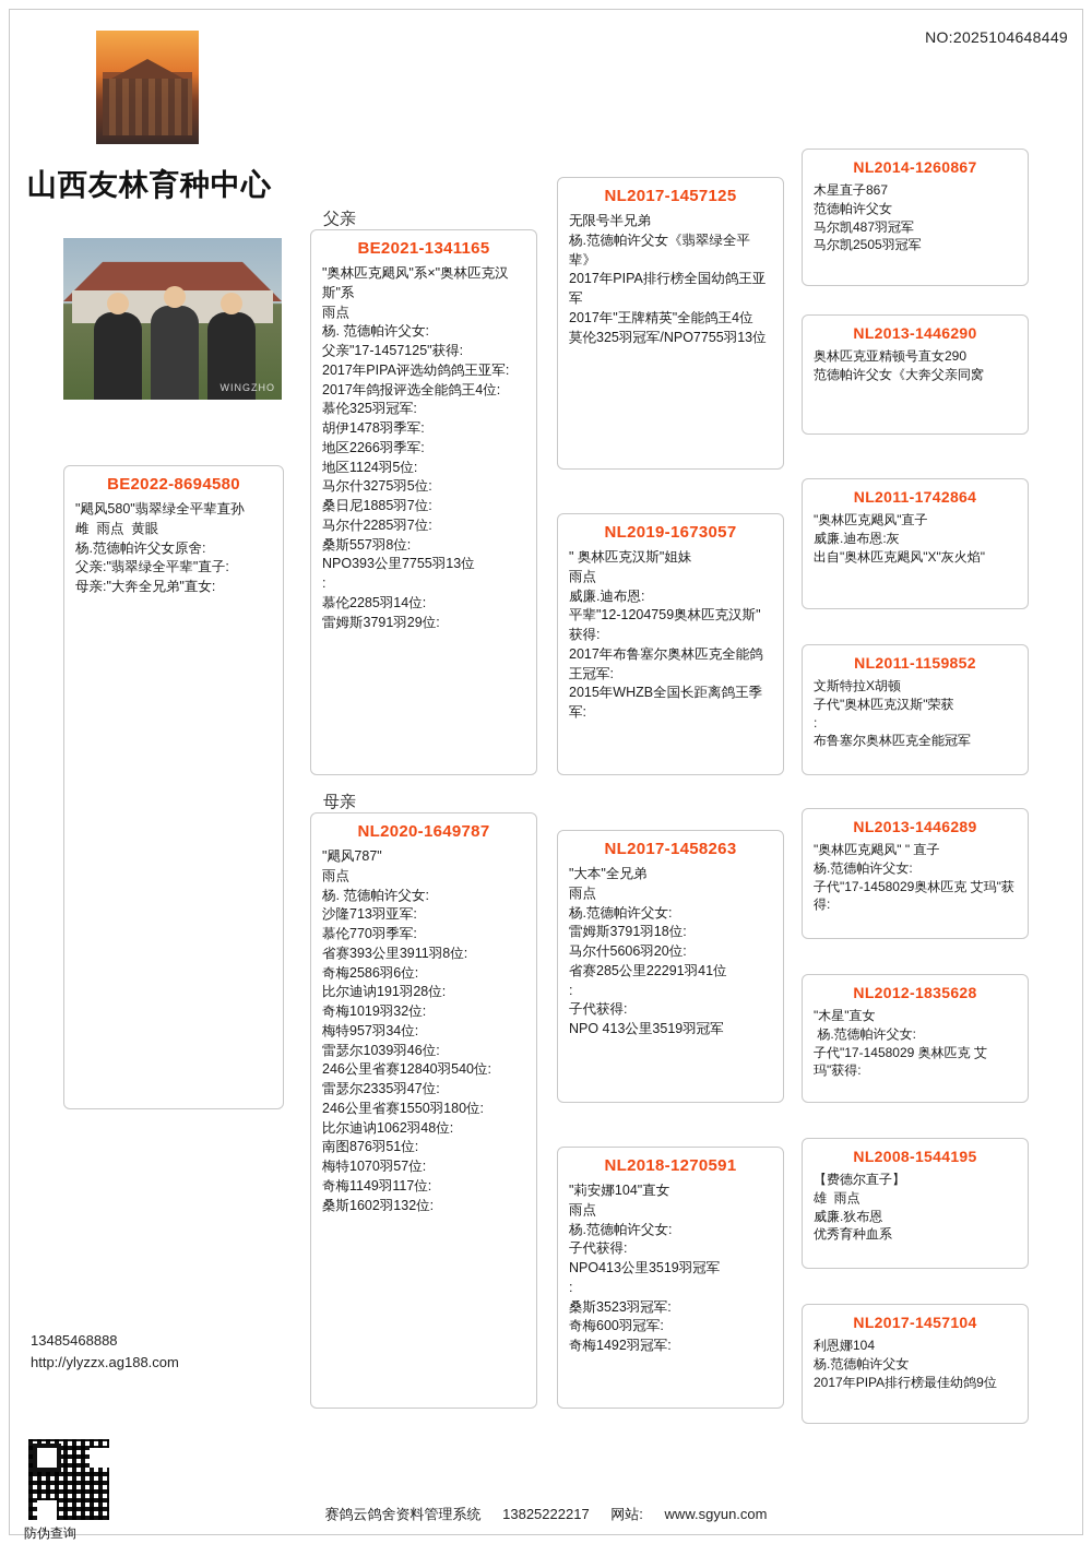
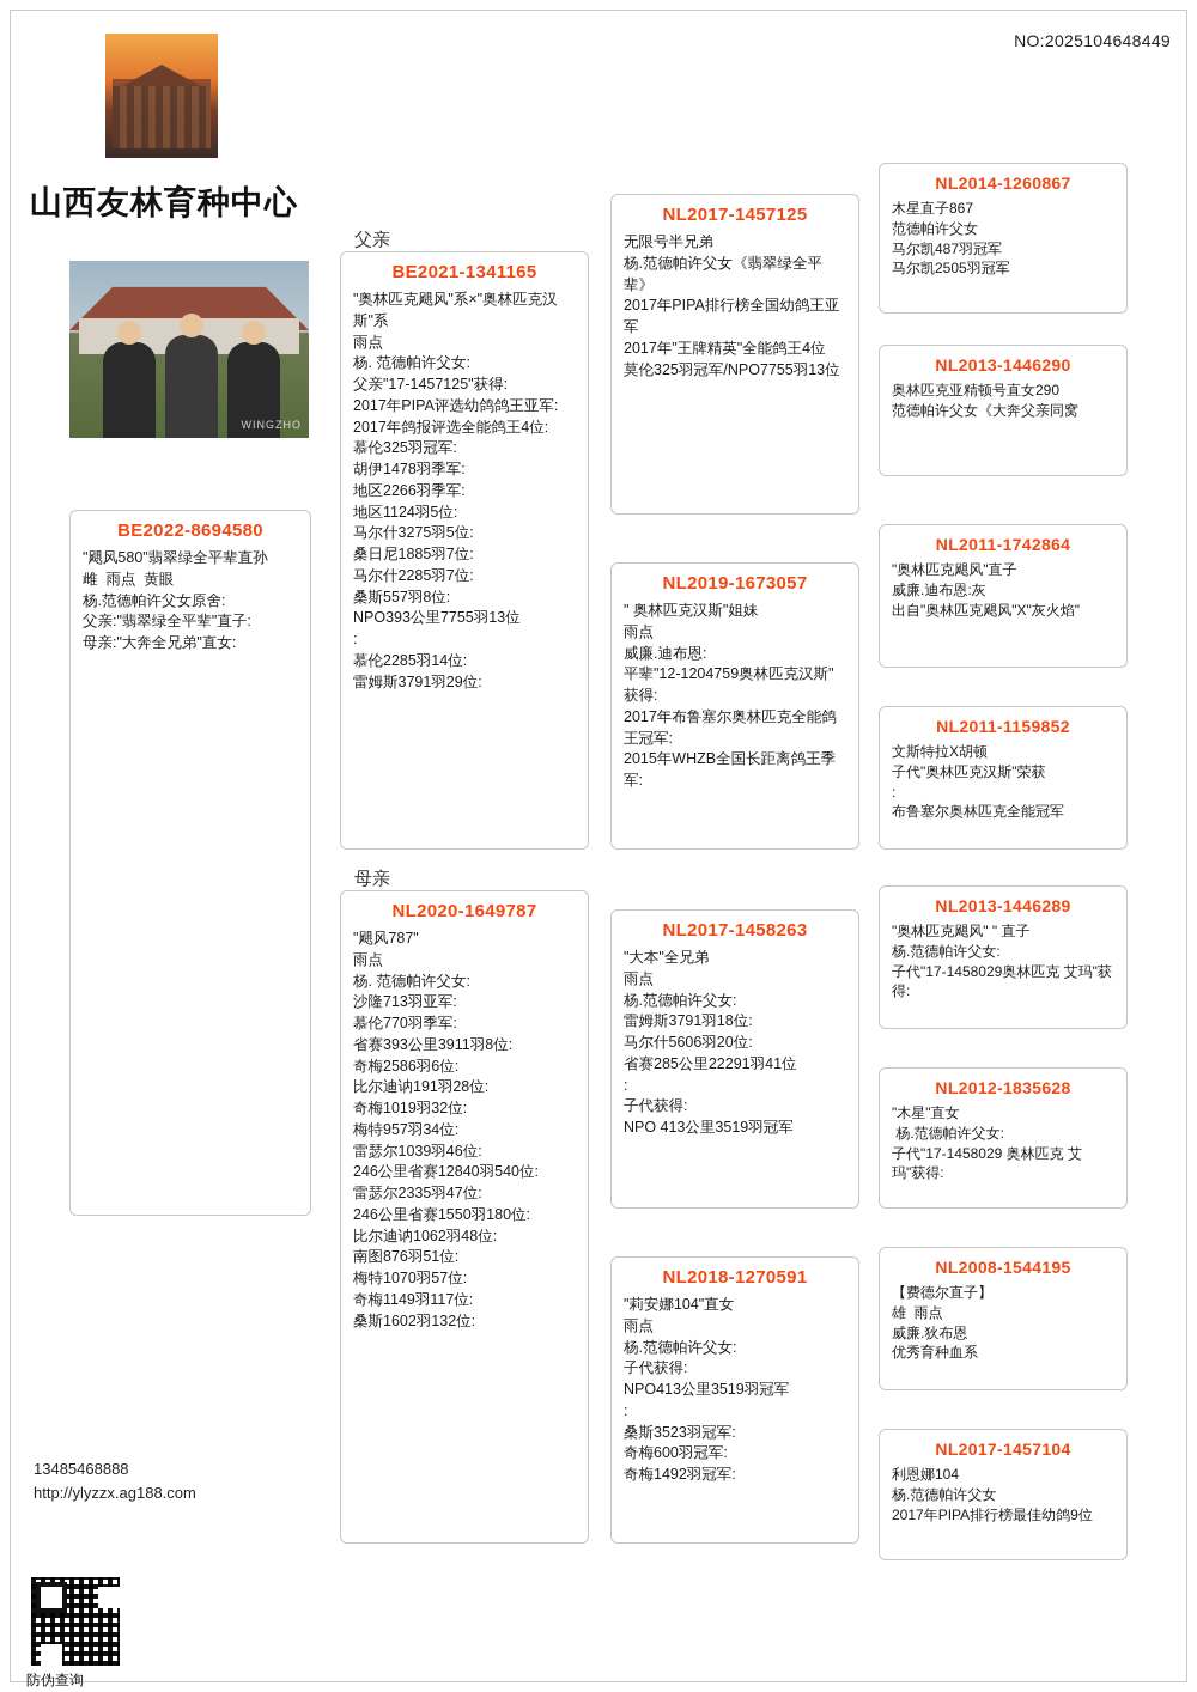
  NO:2025104648449
  山西友林育种中心
  WINGZHO
  父亲
  母亲
  BE2022-8694580
  "飓风580"翡翠绿全平辈直孙
  雌 雨点 黄眼
  杨.范德帕许父女原舍:
  父亲:"翡翠绿全平辈"直子:
  母亲:"大奔全兄弟"直女:
  BE2021-1341165
  "奥林匹克飓风"系×"奥林匹克汉斯"系
  雨点
  杨. 范德帕许父女:
  父亲"17-1457125"获得:
  2017年PIPA评选幼鸽鸽王亚军:
  2017年鸽报评选全能鸽王4位:
  慕伦325羽冠军:
  胡伊1478羽季军:
  地区2266羽季军:
  地区1124羽5位:
  马尔什3275羽5位:
  桑日尼1885羽7位:
  马尔什2285羽7位:
  桑斯557羽8位:
  NPO393公里7755羽13位
  :
  慕伦2285羽14位:
  雷姆斯3791羽29位:
  NL2020-1649787
  "飓风787"
  雨点
  杨. 范德帕许父女:
  沙隆713羽亚军:
  慕伦770羽季军:
  省赛393公里3911羽8位:
  奇梅2586羽6位:
  比尔迪讷191羽28位:
  奇梅1019羽32位:
  梅特957羽34位:
  雷瑟尔1039羽46位:
  246公里省赛12840羽540位:
  雷瑟尔2335羽47位:
  246公里省赛1550羽180位:
  比尔迪讷1062羽48位:
  南图876羽51位:
  梅特1070羽57位:
  奇梅1149羽117位:
  桑斯1602羽132位:
  NL2017-1457125
  无限号半兄弟
  杨.范德帕许父女《翡翠绿全平辈》
  2017年PIPA排行榜全国幼鸽王亚军
  2017年"王牌精英"全能鸽王4位
  莫伦325羽冠军/NPO7755羽13位
  NL2019-1673057
  " 奥林匹克汉斯"姐妹
  雨点
  威廉.迪布恩:
  平辈"12-1204759奥林匹克汉斯" 获得:
  2017年布鲁塞尔奥林匹克全能鸽王冠军:
  2015年WHZB全国长距离鸽王季军:
  NL2017-1458263
  "大本"全兄弟
  雨点
  杨.范德帕许父女:
  雷姆斯3791羽18位:
  马尔什5606羽20位:
  省赛285公里22291羽41位
  :
  子代获得:
  NPO 413公里3519羽冠军
  NL2018-1270591
  "莉安娜104"直女
  雨点
  杨.范德帕许父女:
  子代获得:
  NPO413公里3519羽冠军
  :
  桑斯3523羽冠军:
  奇梅600羽冠军:
  奇梅1492羽冠军:
  NL2014-1260867
  木星直子867
  范德帕许父女
  马尔凯487羽冠军
  马尔凯2505羽冠军
  NL2013-1446290
  奥林匹克亚精顿号直女290
  范德帕许父女《大奔父亲同窝
  NL2011-1742864
  "奥林匹克飓风"直子
  威廉.迪布恩:灰
  出自"奥林匹克飓风"X"灰火焰"
  NL2011-1159852
  文斯特拉X胡顿
  子代"奥林匹克汉斯"荣获
  :
  布鲁塞尔奥林匹克全能冠军
  NL2013-1446289
  "奥林匹克飓风" " 直子
  杨.范德帕许父女:
  子代"17-1458029奥林匹克 艾玛"获得:
  NL2012-1835628
  "木星"直女
  杨.范德帕许父女:
  子代"17-1458029 奥林匹克 艾玛"获得:
  NL2008-1544195
  【费德尔直子】
  雄 雨点
  威廉.狄布恩
  优秀育种血系
  NL2017-1457104
  利恩娜104
  杨.范德帕许父女
  2017年PIPA排行榜最佳幼鸽9位
  13485468888
  http://ylyzzx.ag188.com
  防伪查询
- 赛鸽云鸽舍资料管理系统 13825222217 网站: www.sgyun.com
